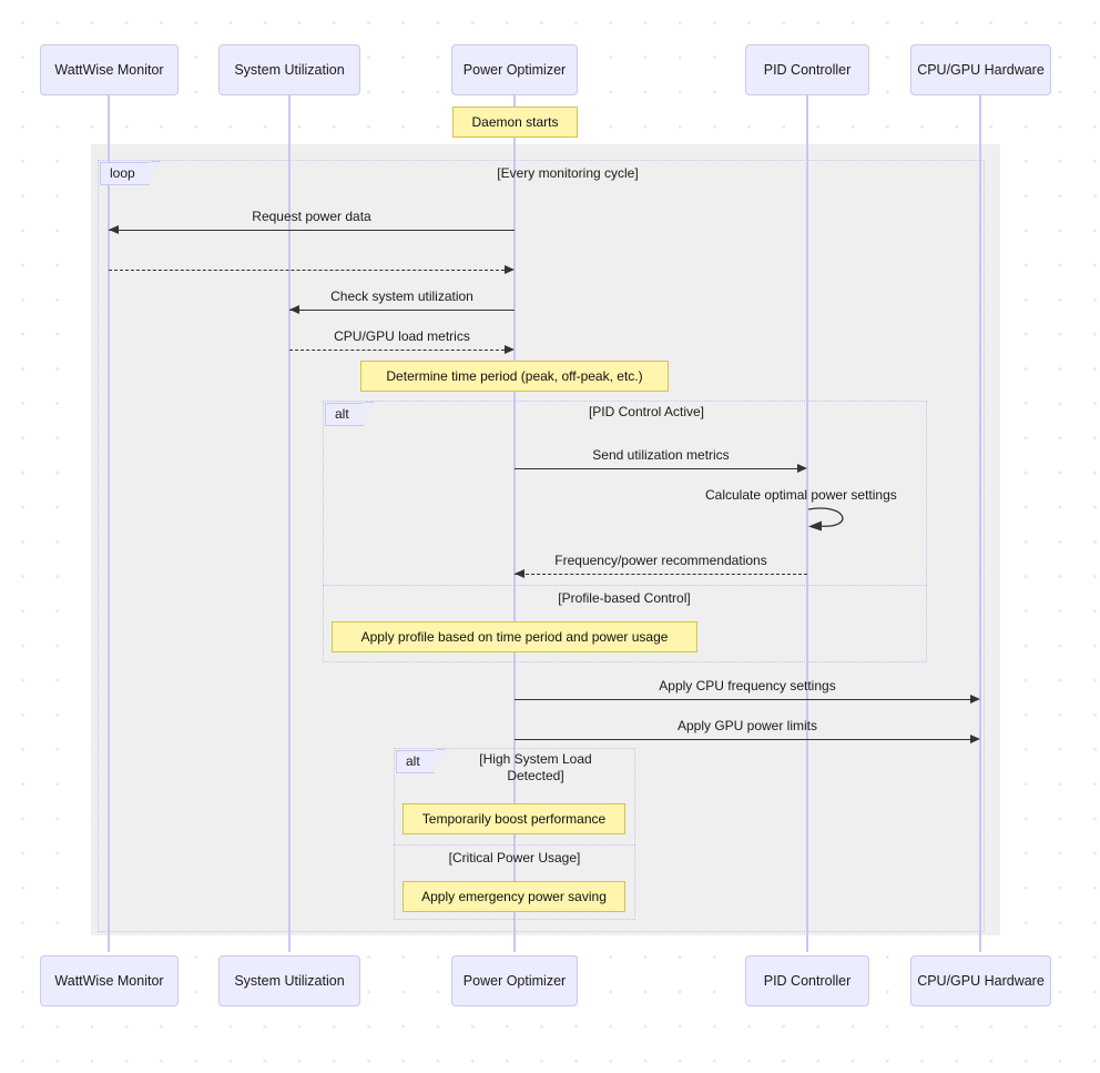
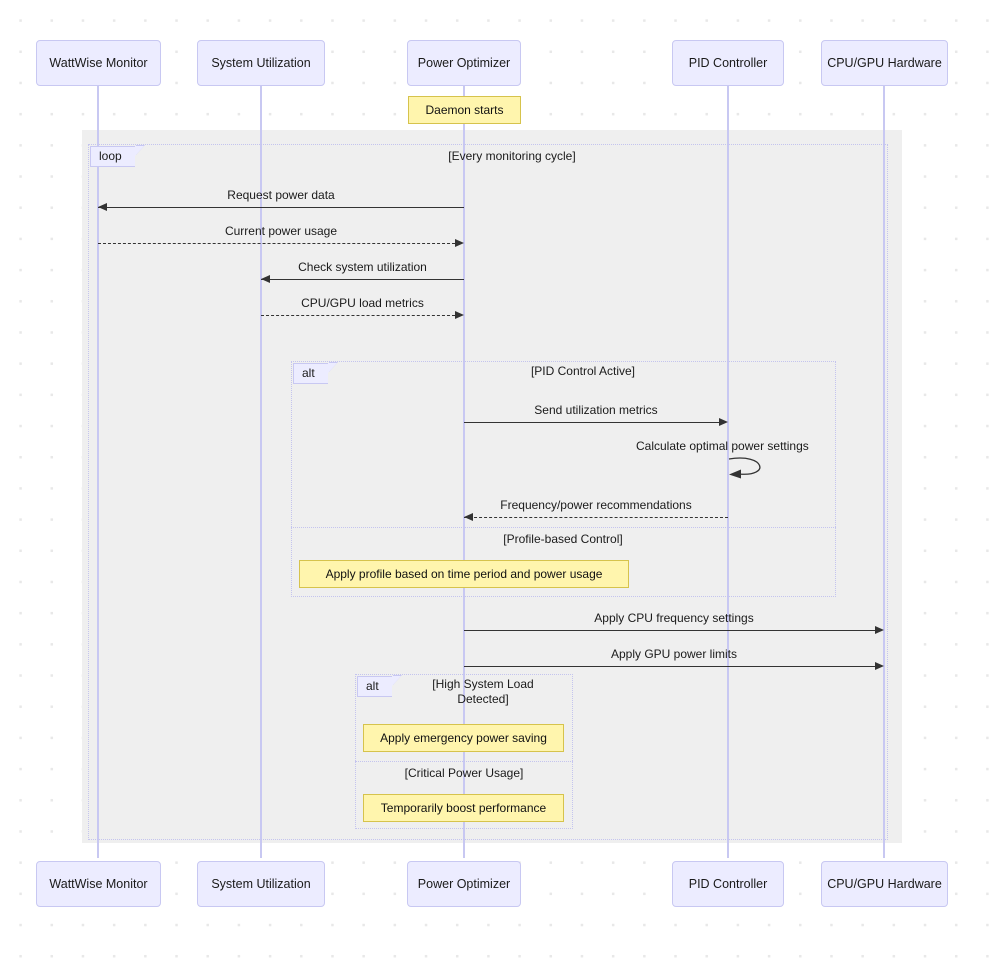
  WattWise Monitor
  System Utilization
  Power Optimizer
  PID Controller
  CPU/GPU Hardware
  Daemon starts
  loop
  [Every monitoring cycle]
  Request power data
+ Current power usage
  Check system utilization
  CPU/GPU load metrics
- Determine time period (peak, off-peak, etc.)
  alt
  [PID Control Active]
  Send utilization metrics
  Calculate optimal power settings
  Frequency/power recommendations
  [Profile-based Control]
  Apply profile based on time period and power usage
  Apply CPU frequency settings
  Apply GPU power limits
  alt
  [High System Load Detected]
- Temporarily boost performance
+ Apply emergency power saving
  [Critical Power Usage]
- Apply emergency power saving
+ Temporarily boost performance
  WattWise Monitor
  System Utilization
  Power Optimizer
  PID Controller
  CPU/GPU Hardware
